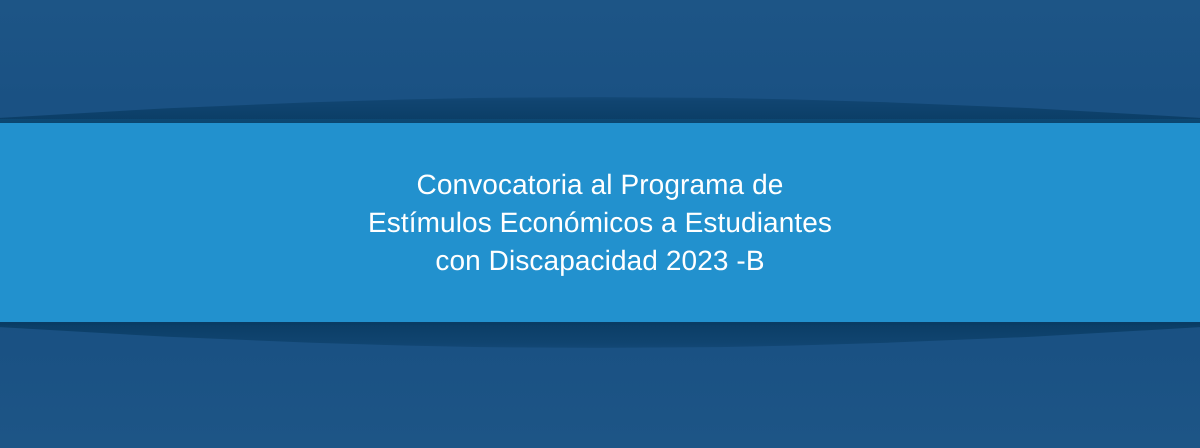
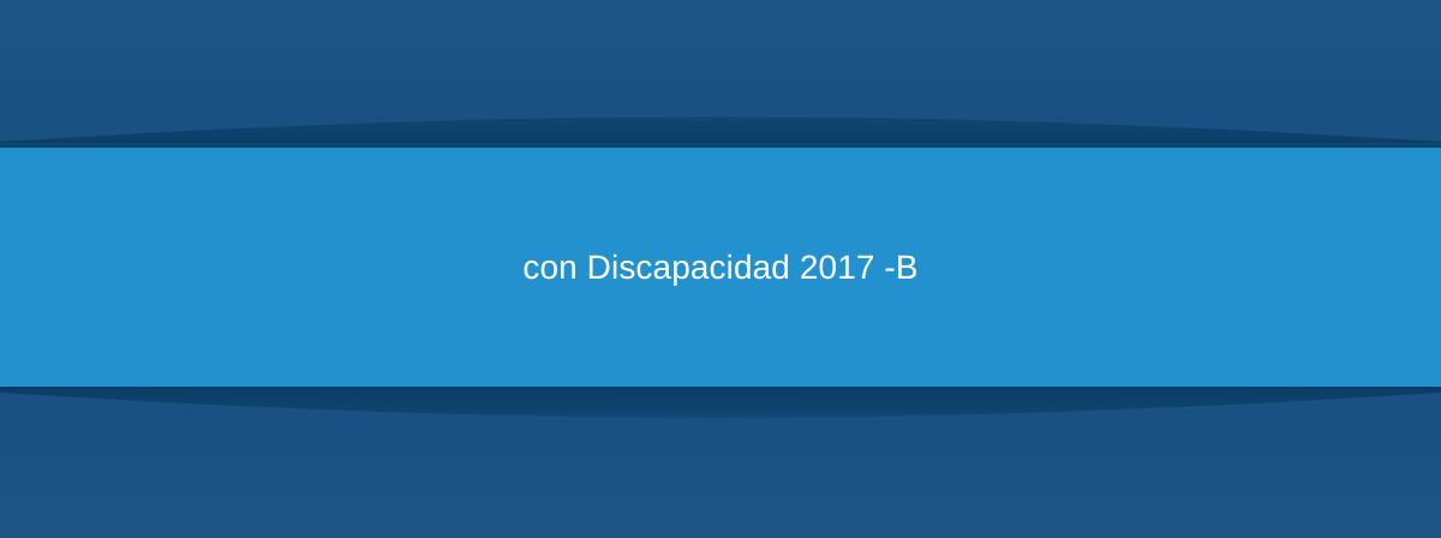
- Convocatoria al Programa de
- Estímulos Económicos a Estudiantes
- con Discapacidad 2023 -B
+ con Discapacidad 2017 -B
